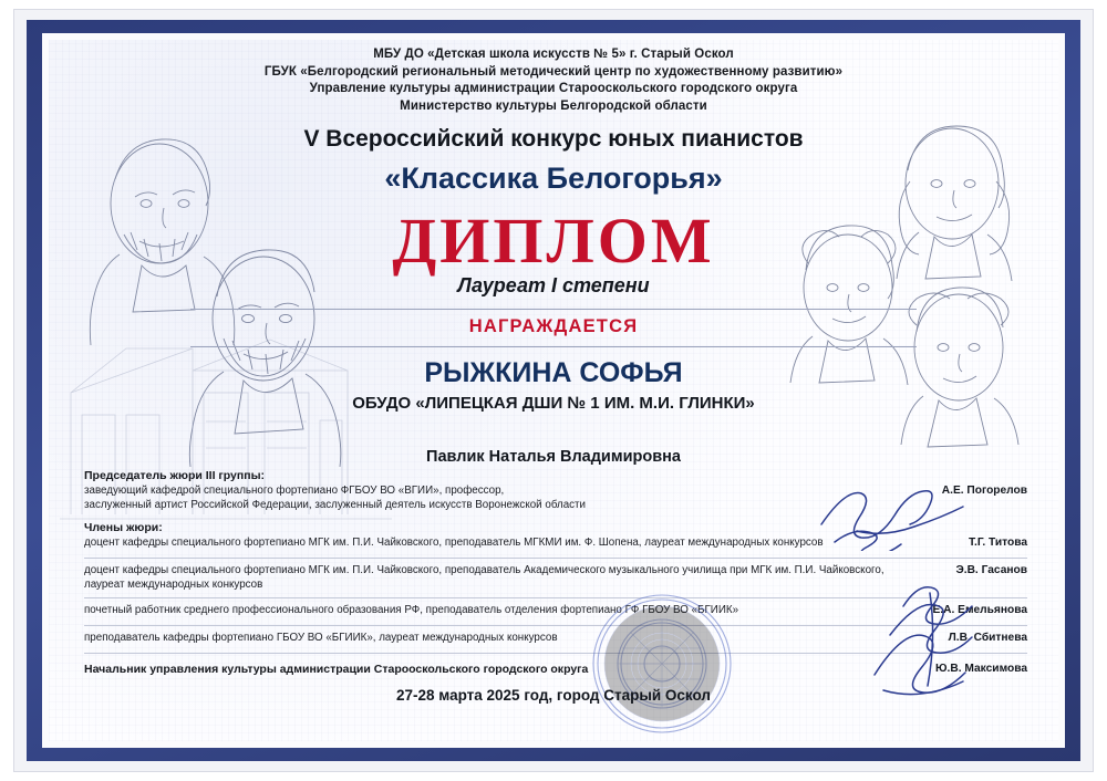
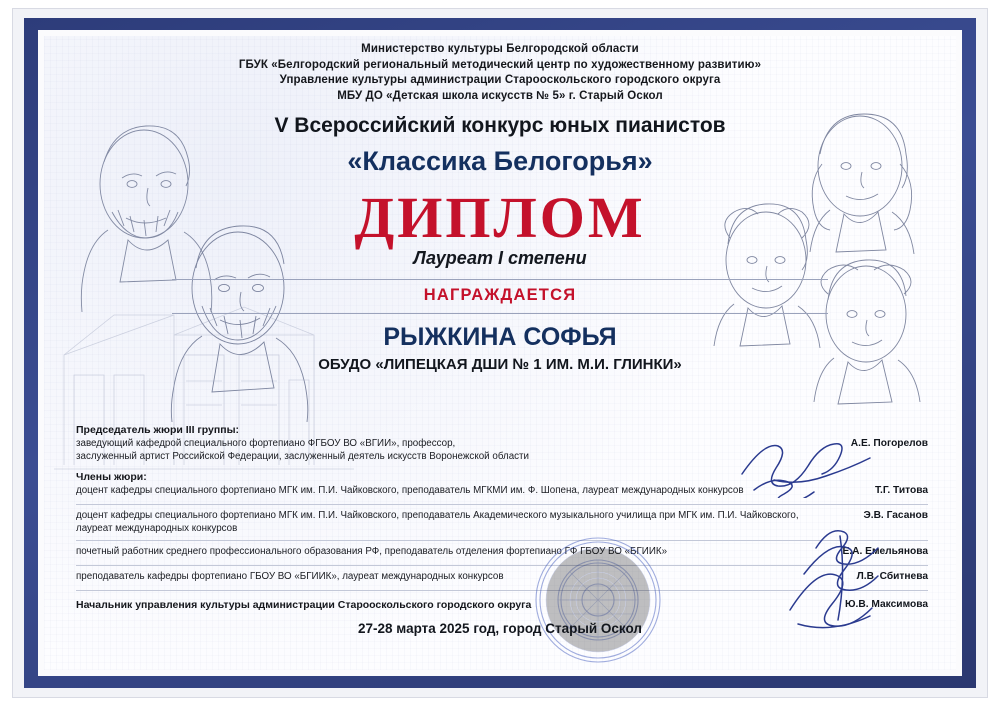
- МБУ ДО «Детская школа искусств № 5» г. Старый Оскол
+ Министерство культуры Белгородской области
  ГБУК «Белгородский региональный методический центр по художественному развитию»
  Управление культуры администрации Старооскольского городского округа
- Министерство культуры Белгородской области
+ МБУ ДО «Детская школа искусств № 5» г. Старый Оскол
  V Всероссийский конкурс юных пианистов
  «Классика Белогорья»
  ДИПЛОМ
  Лауреат I степени
  НАГРАЖДАЕТСЯ
  РЫЖКИНА СОФЬЯ
  ОБУДО «ЛИПЕЦКАЯ ДШИ № 1 ИМ. М.И. ГЛИНКИ»
- Павлик Наталья Владимировна
  Председатель жюри III группы:
  заведующий кафедрой специального фортепиано ФГБОУ ВО «ВГИИ», профессор,
  заслуженный артист Российской Федерации, заслуженный деятель искусств Воронежской области
  А.Е. Погорелов
  Члены жюри:
  доцент кафедры специального фортепиано МГК им. П.И. Чайковского, преподаватель МГКМИ им. Ф. Шопена, лауреат международных конкурсов
  Т.Г. Титова
  доцент кафедры специального фортепиано МГК им. П.И. Чайковского, преподаватель Академического музыкального училища при МГК им. П.И. Чайковского,
  лауреат международных конкурсов
  Э.В. Гасанов
  почетный работник среднего профессионального образования РФ, преподаватель отделения фортепиано ГФ ГБОУ ВО «БГИИК»
  Е.А. Емельянова
  преподаватель кафедры фортепиано ГБОУ ВО «БГИИК», лауреат международных конкурсов
  Л.В. Сбитнева
  Начальник управления культуры администрации Старооскольского городского округа
  Ю.В. Максимова
  27-28 марта 2025 год, город Старый Оскол
